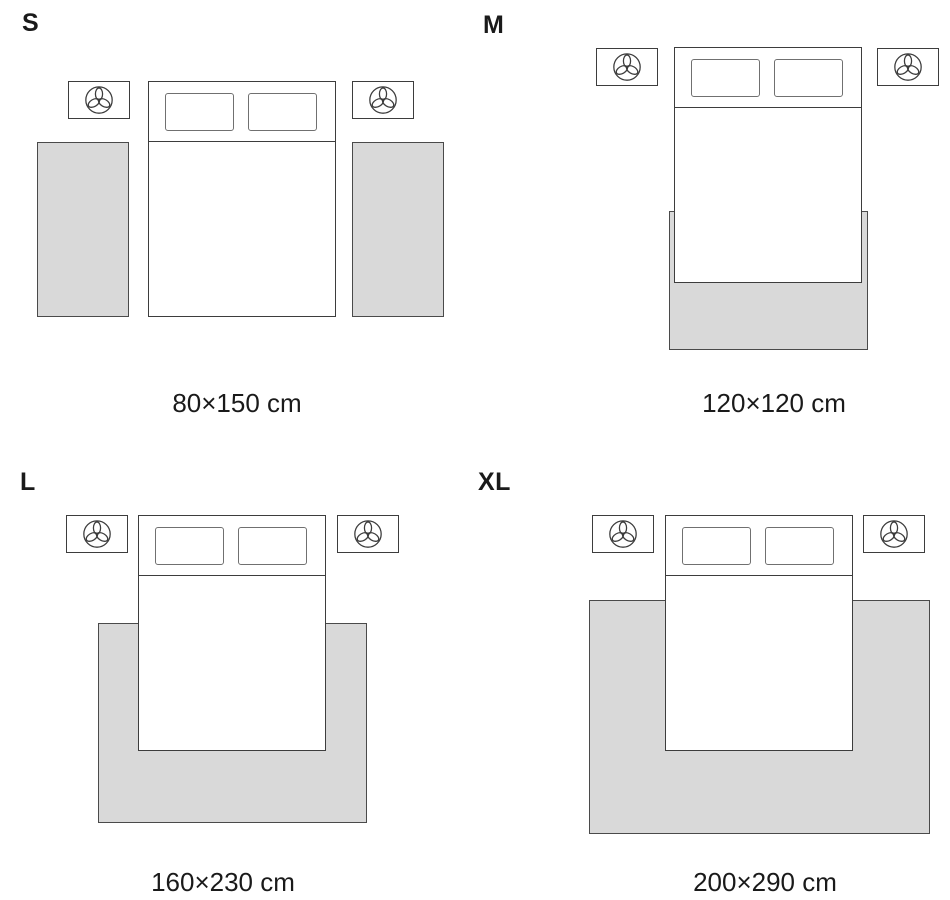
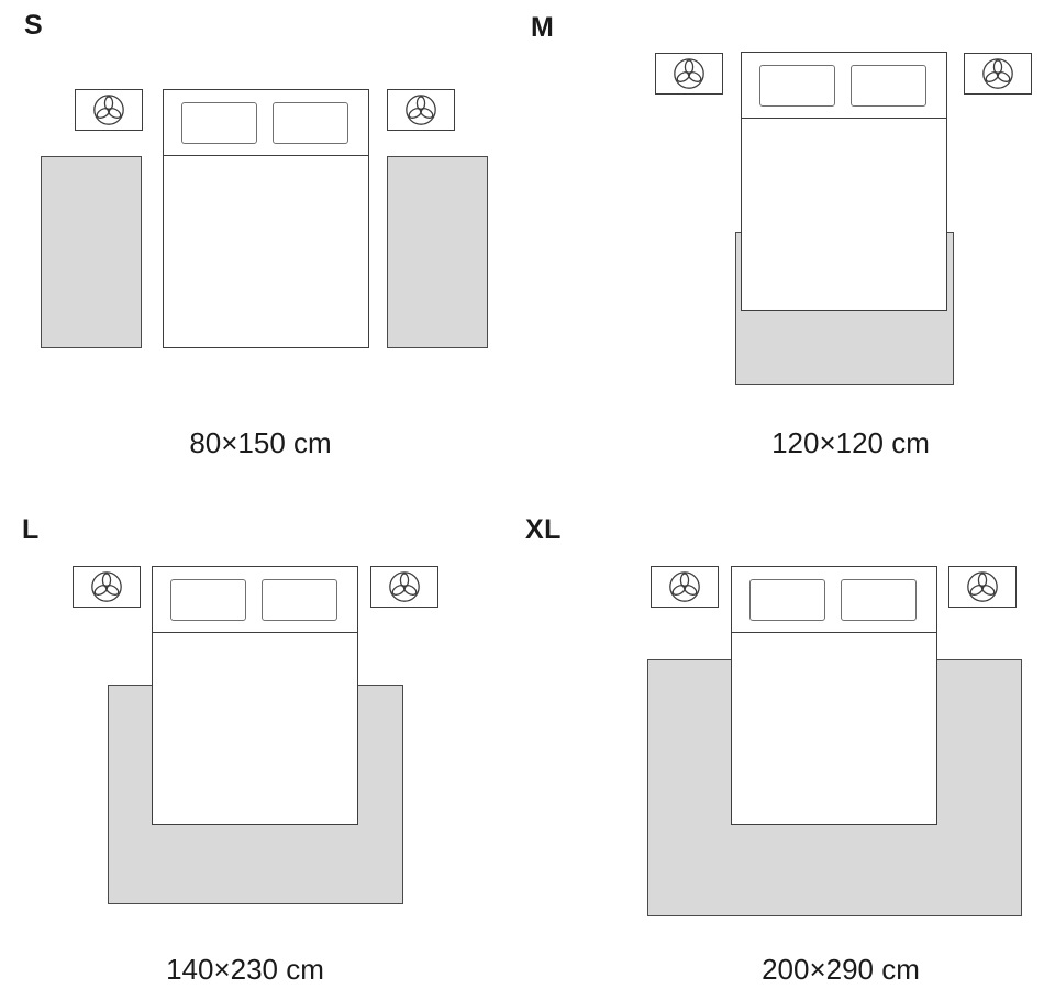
  S
  80×150 cm
  M
  120×120 cm
  L
- 160×230 cm
+ 140×230 cm
  XL
  200×290 cm
